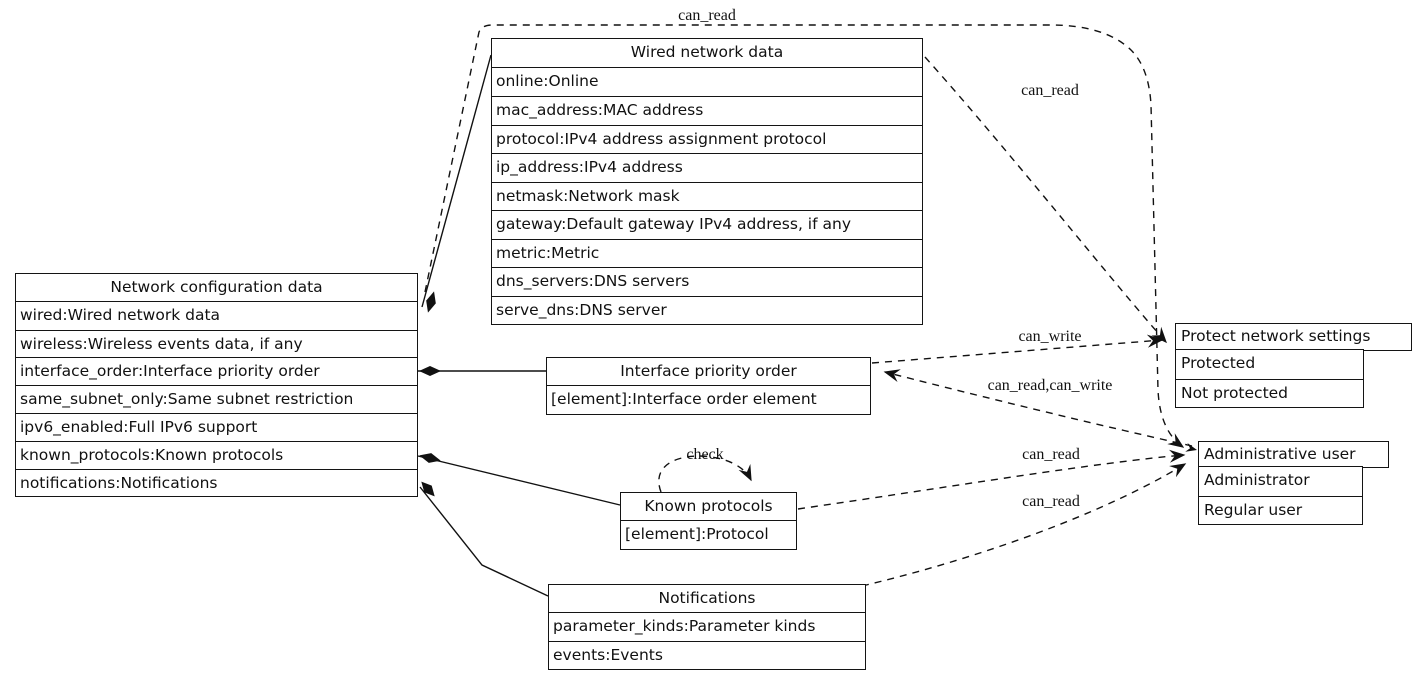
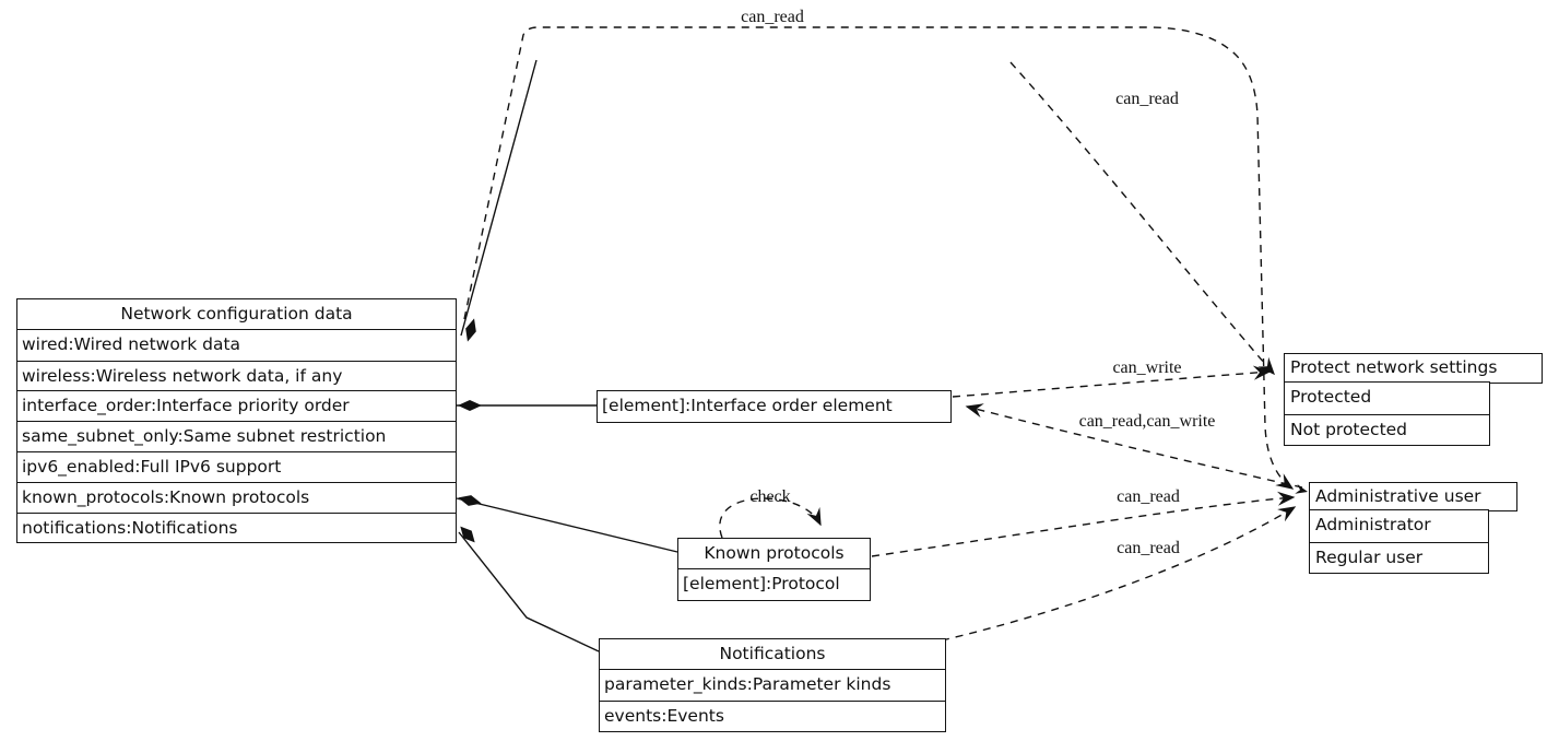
  can_read
  can_read
  can_write
  can_read,can_write
  can_read
  can_read
  check
  Network configuration data
  wired:Wired network data
- wireless:Wireless events data, if any
+ wireless:Wireless network data, if any
  interface_order:Interface priority order
  same_subnet_only:Same subnet restriction
  ipv6_enabled:Full IPv6 support
  known_protocols:Known protocols
  notifications:Notifications
- Wired network data
- online:Online
- mac_address:MAC address
- protocol:IPv4 address assignment protocol
- ip_address:IPv4 address
- netmask:Network mask
- gateway:Default gateway IPv4 address, if any
- metric:Metric
- dns_servers:DNS servers
- serve_dns:DNS server
- Interface priority order
  [element]:Interface order element
  Known protocols
  [element]:Protocol
  Notifications
  parameter_kinds:Parameter kinds
  events:Events
  Protect network settings
  Protected
  Not protected
  Administrative user
  Administrator
  Regular user
